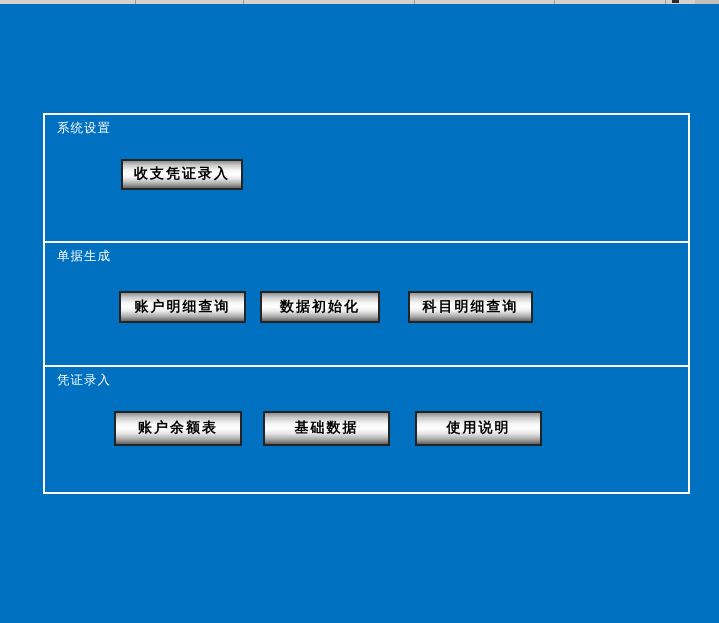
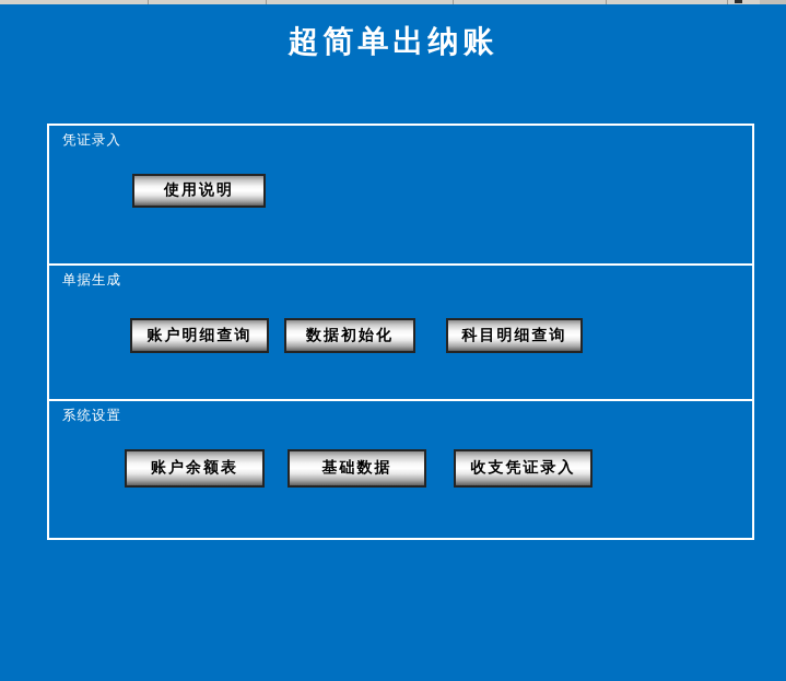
+ 超简单出纳账
- 系统设置
+ 凭证录入
- 收支凭证录入
+ 使用说明
  单据生成
  账户明细查询
  数据初始化
  科目明细查询
- 凭证录入
+ 系统设置
  账户余额表
  基础数据
- 使用说明
+ 收支凭证录入
